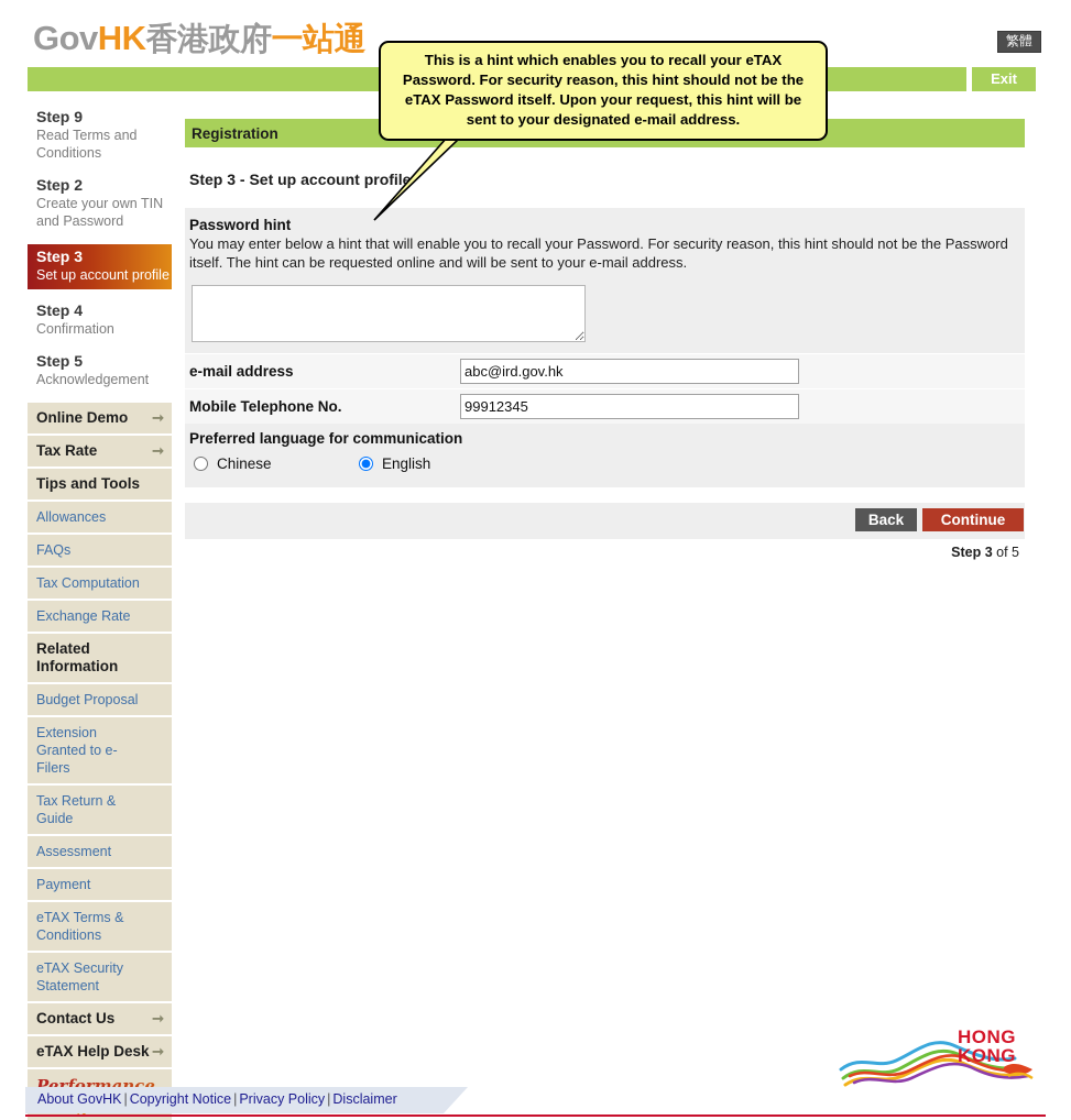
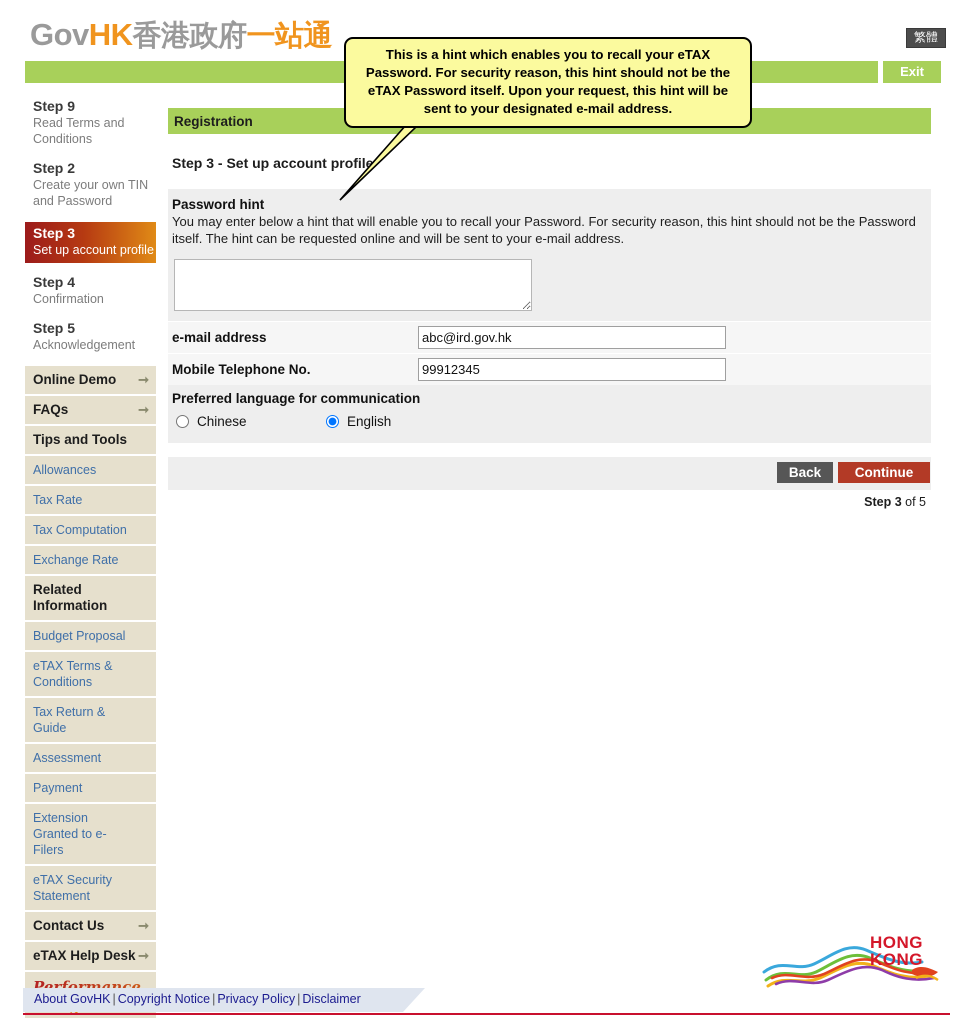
  GovHK香港政府一站通
  繁體
  Exit
  Step 9
  Read Terms and Conditions
  Step 2
  Create your own TIN and Password
  Step 3
  Set up account profile
  Step 4
  Confirmation
  Step 5
  Acknowledgement
  Online Demo
  ➞
- Tax Rate
+ FAQs
  ➞
  Tips and Tools
  Allowances
- FAQs
+ Tax Rate
  Tax Computation
  Exchange Rate
  Related Information
  Budget Proposal
- Extension Granted to e-Filers
+ eTAX Terms & Conditions
  Tax Return & Guide
  Assessment
  Payment
- eTAX Terms & Conditions
+ Extension Granted to e-Filers
  eTAX Security Statement
  Contact Us
  ➞
  eTAX Help Desk
  ➞
  Registration
  Step 3 - Set up account profile
  Password hint
  You may enter below a hint that will enable you to recall your Password. For security reason, this hint should not be the Password itself. The hint can be requested online and will be sent to your e-mail address.
  e-mail address
  abc@ird.gov.hk
  Mobile Telephone No.
  99912345
  Preferred language for communication
  Chinese
  English
  Back
  Continue
  Step 3 of 5
  This is a hint which enables you to recall your eTAX Password. For security reason, this hint should not be the eTAX Password itself. Upon your request, this hint will be sent to your designated e-mail address.
  HONG
  KONG
  About GovHK | Copyright Notice | Privacy Policy | Disclaimer
